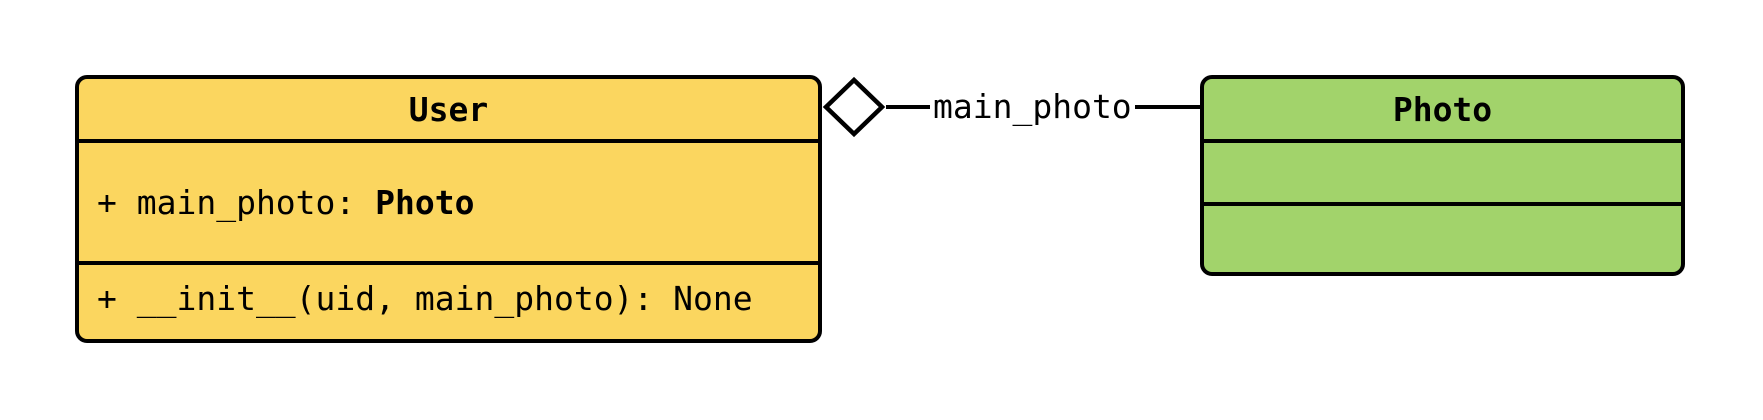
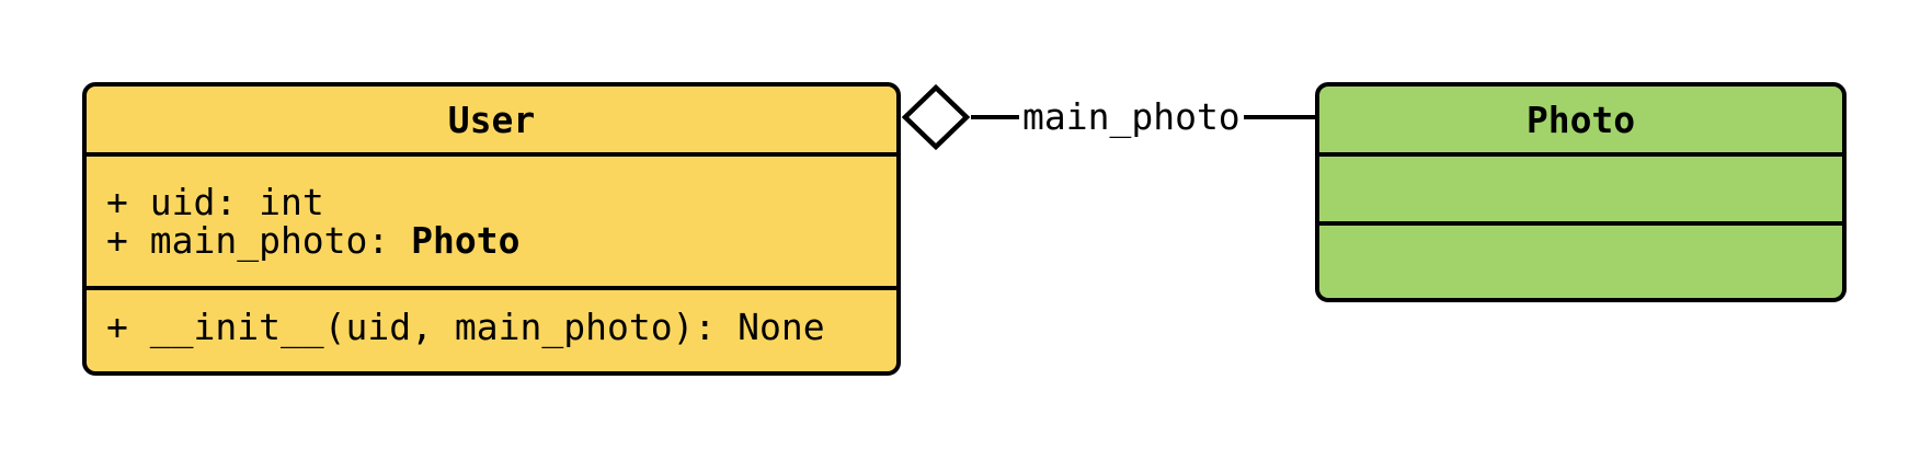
  User
+ + uid: int
  + main_photo: Photo
  + __init__(uid, main_photo): None
  main_photo
  Photo
